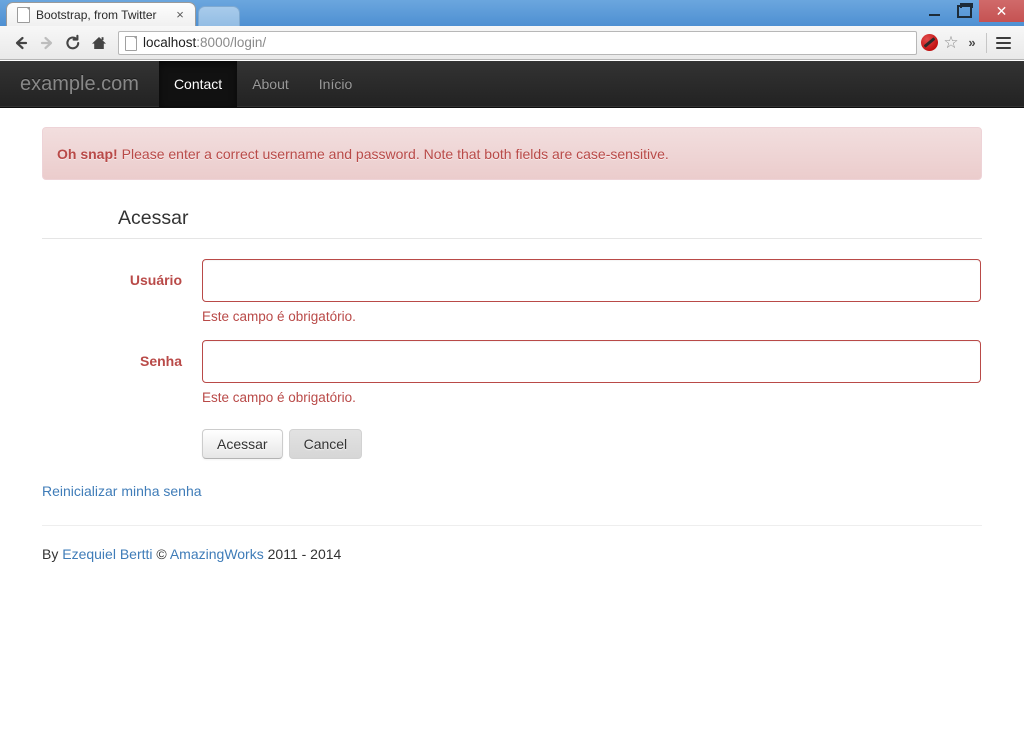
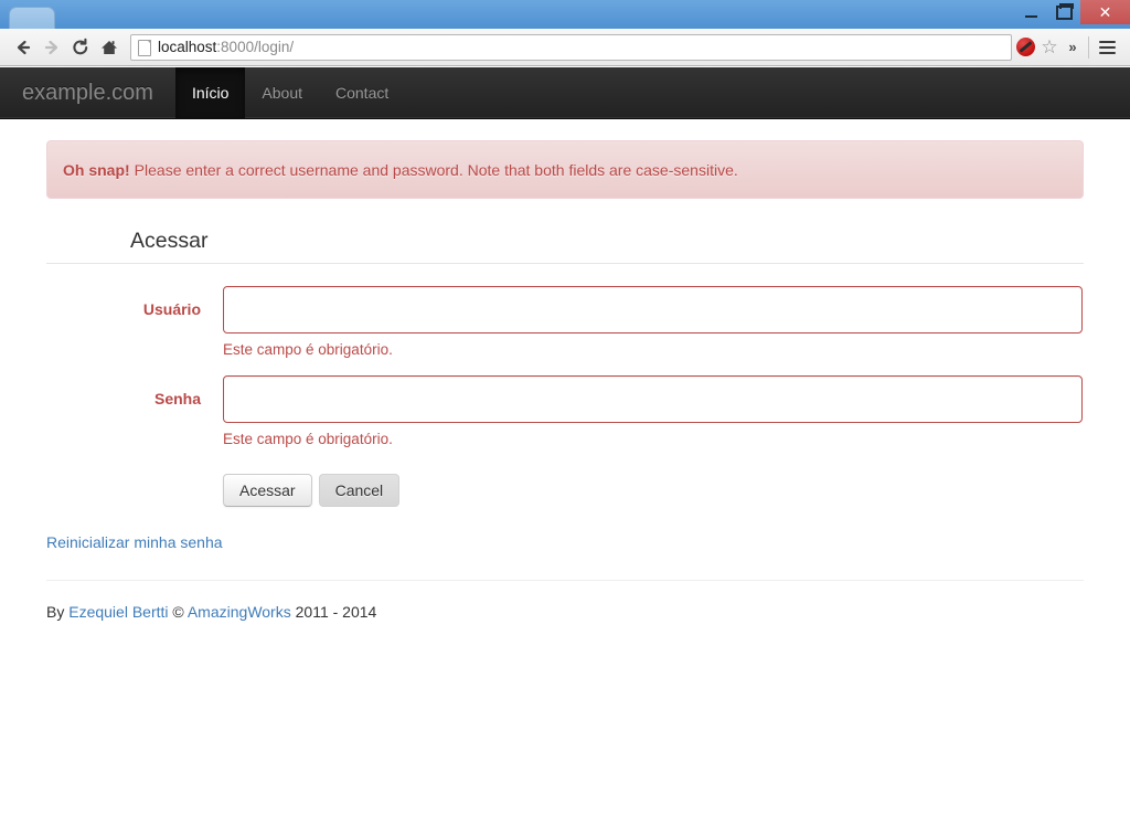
- Bootstrap, from Twitter
- ×
  ✕
  localhost:8000/login/
  ☆
  »
  example.com
- Contact
+ Início
  About
- Início
+ Contact
  Oh snap!
  Please enter a correct username and password. Note that both fields are case-sensitive.
  Acessar
  Usuário
  Este campo é obrigatório.
  Senha
  Este campo é obrigatório.
  Acessar
  Cancel
  Reinicializar minha senha
  By Ezequiel Bertti © AmazingWorks 2011 - 2014
